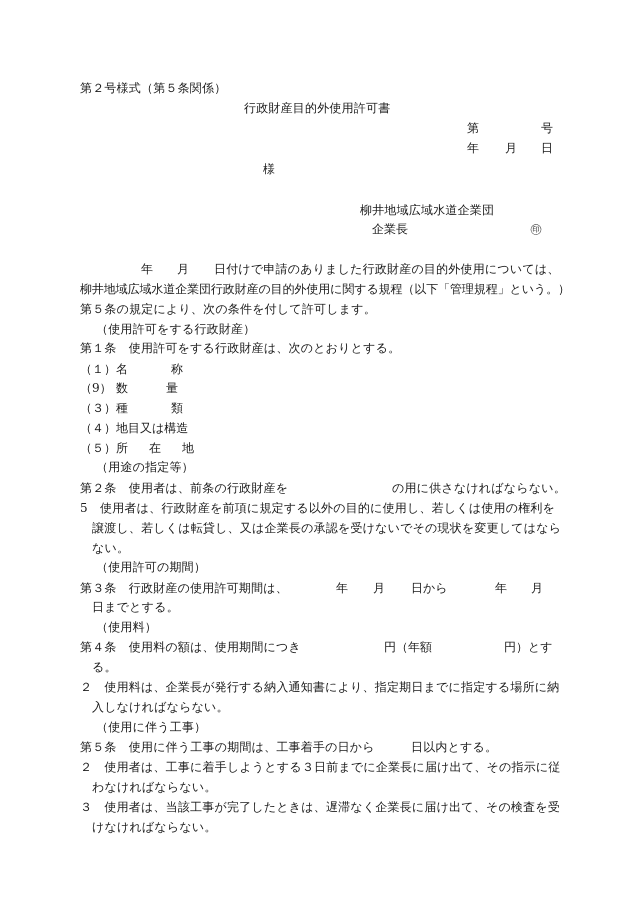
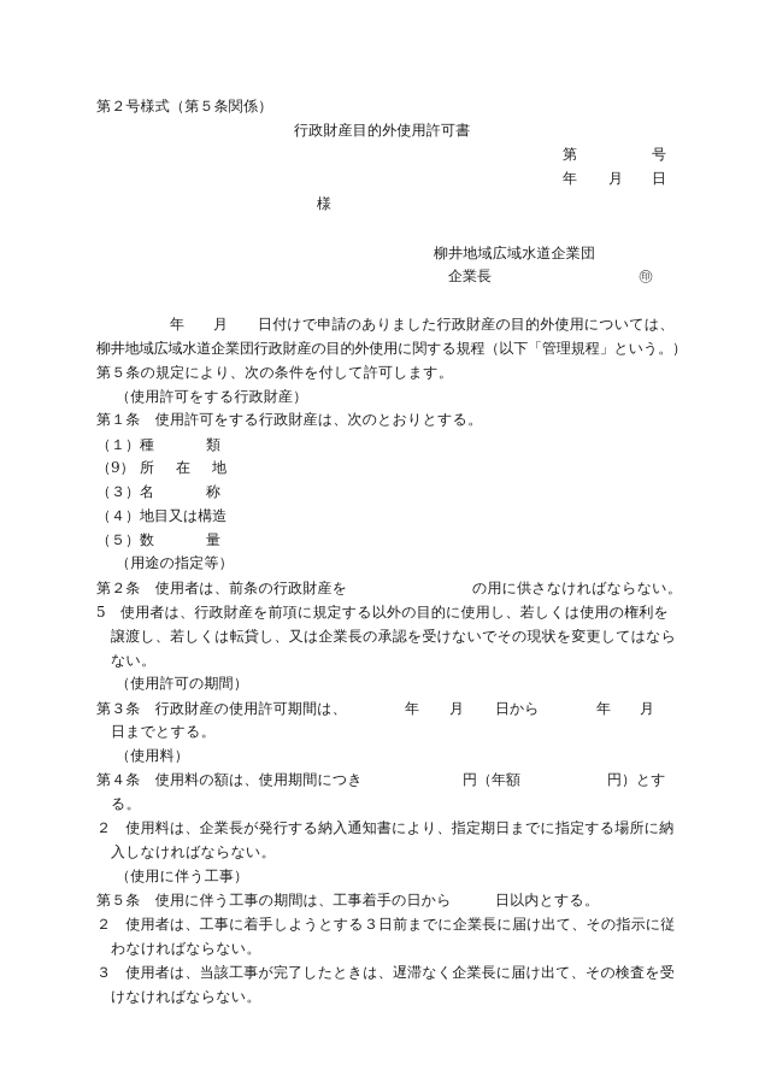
  第２号様式（第５条関係）
  行政財産目的外使用許可書
  第
  号
  年
  月
  日
  様
  柳井地域広域水道企業団
  企業長
  ㊞
  年
  月
  日付けで申請のありました行政財産の目的外使用については、
  柳井地域広域水道企業団行政財産の目的外使用に関する規程（以下「管理規程」という。）
  第５条の規定により、次の条件を付して許可します。
  （使用許可をする行政財産）
  第１条 使用許可をする行政財産は、次のとおりとする。
  （１）
- 名 称
+ 種 類
  （9）
- 数 量
+ 所 在 地
  （３）
- 種 類
+ 名 称
  （４）
  地目又は構造
  （５）
- 所 在 地
+ 数 量
  （用途の指定等）
  第２条 使用者は、前条の行政財産を
  の用に供さなければならない。
  5 使用者は、行政財産を前項に規定する以外の目的に使用し、若しくは使用の権利を
  譲渡し、若しくは転貸し、又は企業長の承認を受けないでその現状を変更してはなら
  ない。
  （使用許可の期間）
  第３条 行政財産の使用許可期間は、
  年
  月
  日から
  年
  月
  日までとする。
  （使用料）
  第４条 使用料の額は、使用期間につき
  円（年額
  円）とす
  る。
  ２ 使用料は、企業長が発行する納入通知書により、指定期日までに指定する場所に納
  入しなければならない。
  （使用に伴う工事）
  第５条 使用に伴う工事の期間は、工事着手の日から
  日以内とする。
  ２ 使用者は、工事に着手しようとする３日前までに企業長に届け出て、その指示に従
  わなければならない。
  ３ 使用者は、当該工事が完了したときは、遅滞なく企業長に届け出て、その検査を受
  けなければならない。
